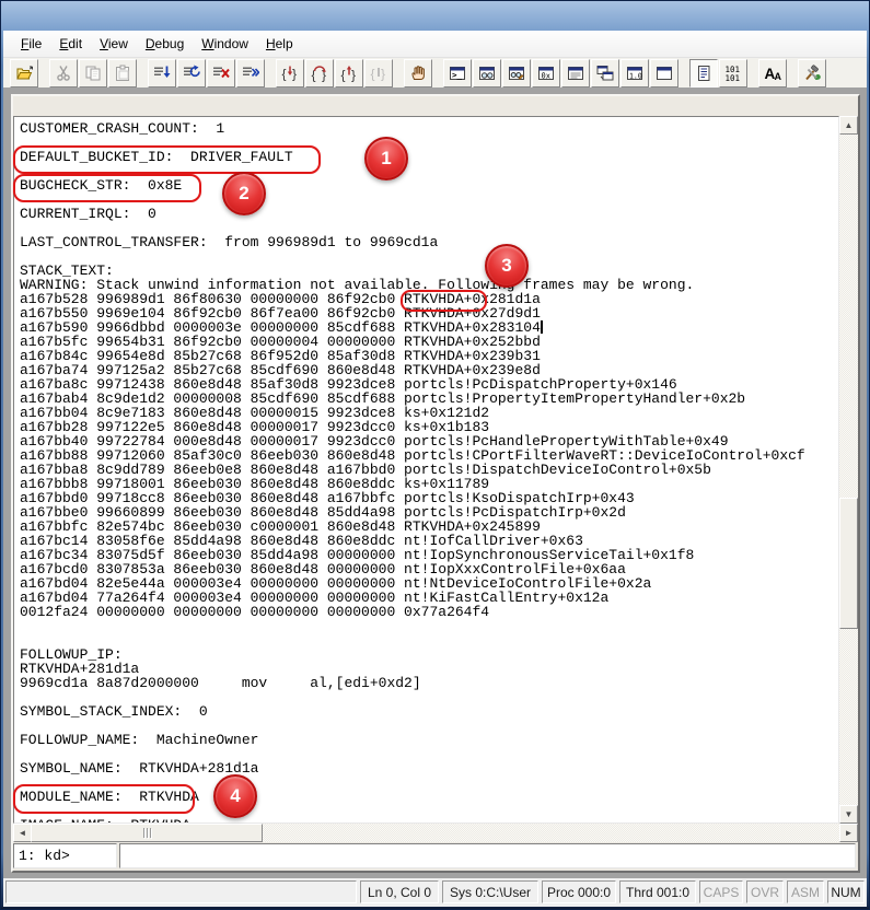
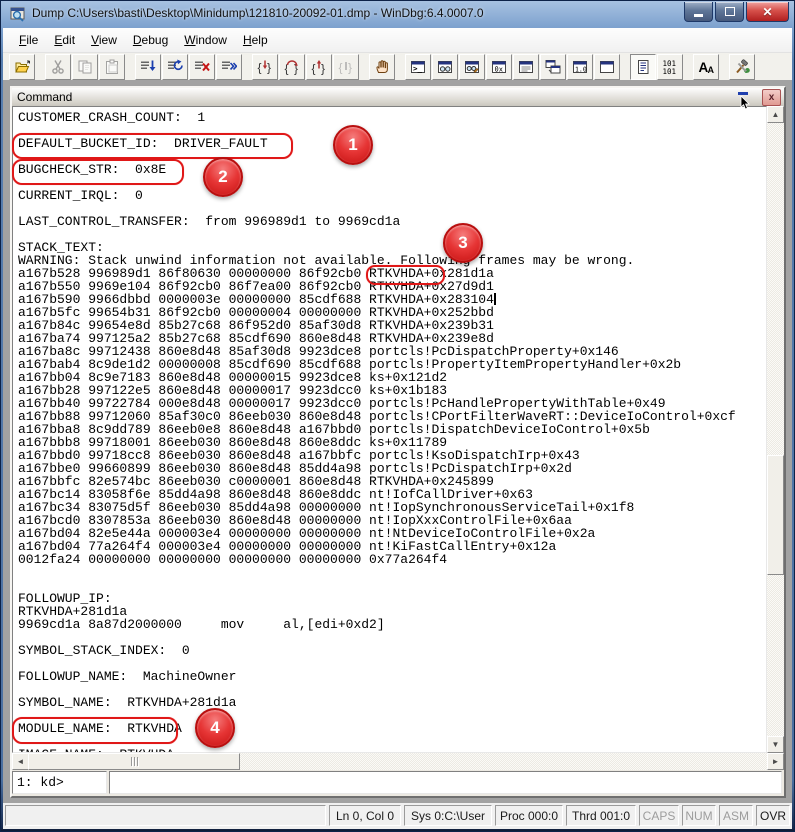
+ Dump C:\Users\basti\Desktop\Minidump\121810-20092-01.dmp - WinDbg:6.4.0007.0
+ ✕
  File
  Edit
  View
  Debug
  Window
  Help
  {
  }
  {
  }
  {
  }
  {
  }
  >_
  0x
  1.0
  101
  101
  A
  A
+ Command
+ x
  CUSTOMER_CRASH_COUNT: 1
  DEFAULT_BUCKET_ID: DRIVER_FAULT
  BUGCHECK_STR: 0x8E
  CURRENT_IRQL: 0
  LAST_CONTROL_TRANSFER: from 996989d1 to 9969cd1a
  STACK_TEXT:
  WARNING: Stack unwind information not available. Followi frames may be wrong.
  a167b528 996989d1 86f80630 00000000 86f92cb0 RTKVHDA+0x281d1a
  a167b550 9969e104 86f92cb0 86f7ea00 86f92cb0 RTKVHDA+0x27d9d1
  a167b590 9966dbbd 0000003e 00000000 85cdf688 RTKVHDA+0x283104
  a167b5fc 99654b31 86f92cb0 00000004 00000000 RTKVHDA+0x252bbd
  a167b84c 99654e8d 85b27c68 86f952d0 85af30d8 RTKVHDA+0x239b31
  a167ba74 997125a2 85b27c68 85cdf690 860e8d48 RTKVHDA+0x239e8d
  a167ba8c 99712438 860e8d48 85af30d8 9923dce8 portcls!PcDispatchProperty+0x146
  a167bab4 8c9de1d2 00000008 85cdf690 85cdf688 portcls!PropertyItemPropertyHandler+0x2b
  a167bb04 8c9e7183 860e8d48 00000015 9923dce8 ks+0x121d2
  a167bb28 997122e5 860e8d48 00000017 9923dcc0 ks+0x1b183
  a167bb40 99722784 000e8d48 00000017 9923dcc0 portcls!PcHandlePropertyWithTable+0x49
  a167bb88 99712060 85af30c0 86eeb030 860e8d48 portcls!CPortFilterWaveRT::DeviceIoControl+0xcf
  a167bba8 8c9dd789 86eeb0e8 860e8d48 a167bbd0 portcls!DispatchDeviceIoControl+0x5b
  a167bbb8 99718001 86eeb030 860e8d48 860e8ddc ks+0x11789
  a167bbd0 99718cc8 86eeb030 860e8d48 a167bbfc portcls!KsoDispatchIrp+0x43
  a167bbe0 99660899 86eeb030 860e8d48 85dd4a98 portcls!PcDispatchIrp+0x2d
  a167bbfc 82e574bc 86eeb030 c0000001 860e8d48 RTKVHDA+0x245899
  a167bc14 83058f6e 85dd4a98 860e8d48 860e8ddc nt!IofCallDriver+0x63
  a167bc34 83075d5f 86eeb030 85dd4a98 00000000 nt!IopSynchronousServiceTail+0x1f8
  a167bcd0 8307853a 86eeb030 860e8d48 00000000 nt!IopXxxControlFile+0x6aa
  a167bd04 82e5e44a 000003e4 00000000 00000000 nt!NtDeviceIoControlFile+0x2a
  a167bd04 77a264f4 000003e4 00000000 00000000 nt!KiFastCallEntry+0x12a
  0012fa24 00000000 00000000 00000000 00000000 0x77a264f4
  FOLLOWUP_IP:
  RTKVHDA+281d1a
  9969cd1a 8a87d2000000 mov al,[edi+0xd2]
  SYMBOL_STACK_INDEX: 0
  FOLLOWUP_NAME: MachineOwner
  SYMBOL_NAME: RTKVHDA+281d1a
  MODULE_NAME: RTKVHDA
  ▲
  ▼
  ◄
  ►
  1: kd>
  Ln 0, Col 0
  Sys 0:C:\User
  Proc 000:0
  Thrd 001:0
  CAPS
- OVR
+ NUM
  ASM
- NUM
+ OVR
  1
  2
  3
  4
